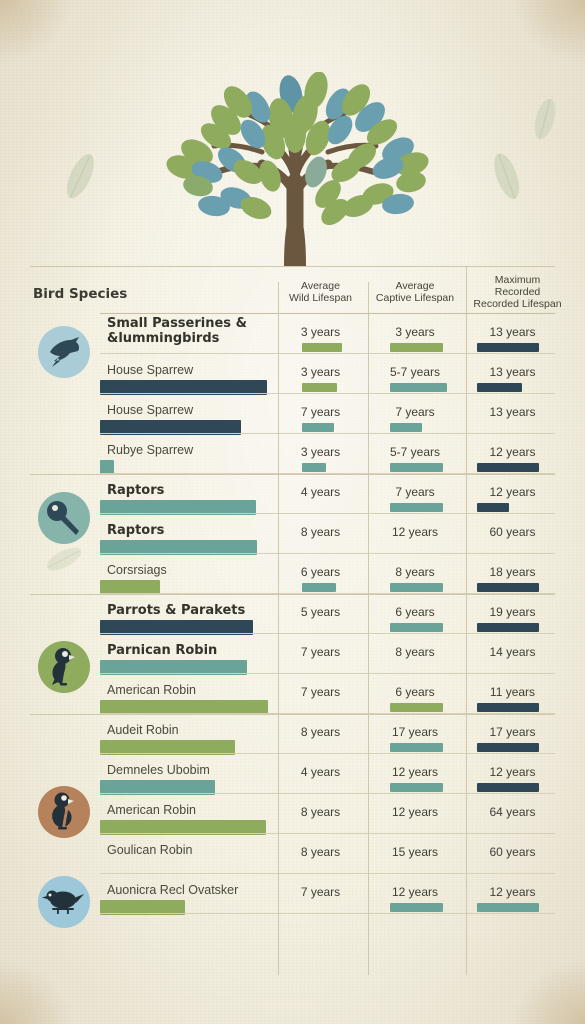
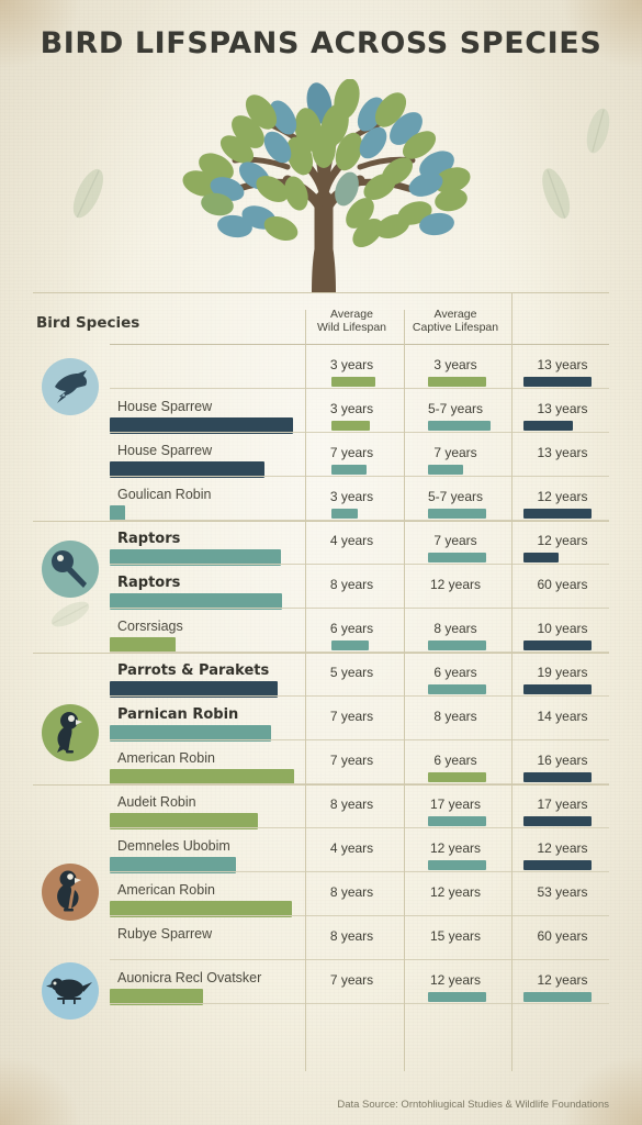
+ BIRD LIFSPANS ACROSS SPECIES
  Bird Species
  Average
  Wild Lifespan
  Average
  Captive Lifespan
- Maximum
- Recorded
- Recorded Lifespan
- Small Passerines & &lummingbirds
  3 years
  3 years
  13 years
  House Sparrew
  3 years
  5-7 years
  13 years
  House Sparrew
  7 years
  7 years
  13 years
- Rubye Sparrew
+ Goulican Robin
  3 years
  5-7 years
  12 years
  Raptors
  4 years
  7 years
  12 years
  Raptors
  8 years
  12 years
  60 years
  Corsrsiags
  6 years
  8 years
- 18 years
+ 10 years
  Parrots & Parakets
  5 years
  6 years
  19 years
  Parnican Robin
  7 years
  8 years
  14 years
  American Robin
  7 years
  6 years
- 11 years
+ 16 years
  Audeit Robin
  8 years
  17 years
  17 years
  Demneles Ubobim
  4 years
  12 years
  12 years
  American Robin
  8 years
  12 years
- 64 years
+ 53 years
- Goulican Robin
+ Rubye Sparrew
  8 years
  15 years
  60 years
  Auonicra Recl Ovatsker
  7 years
  12 years
  12 years
+ Data Source: Orntohliugical Studies & Wildlife Foundations
